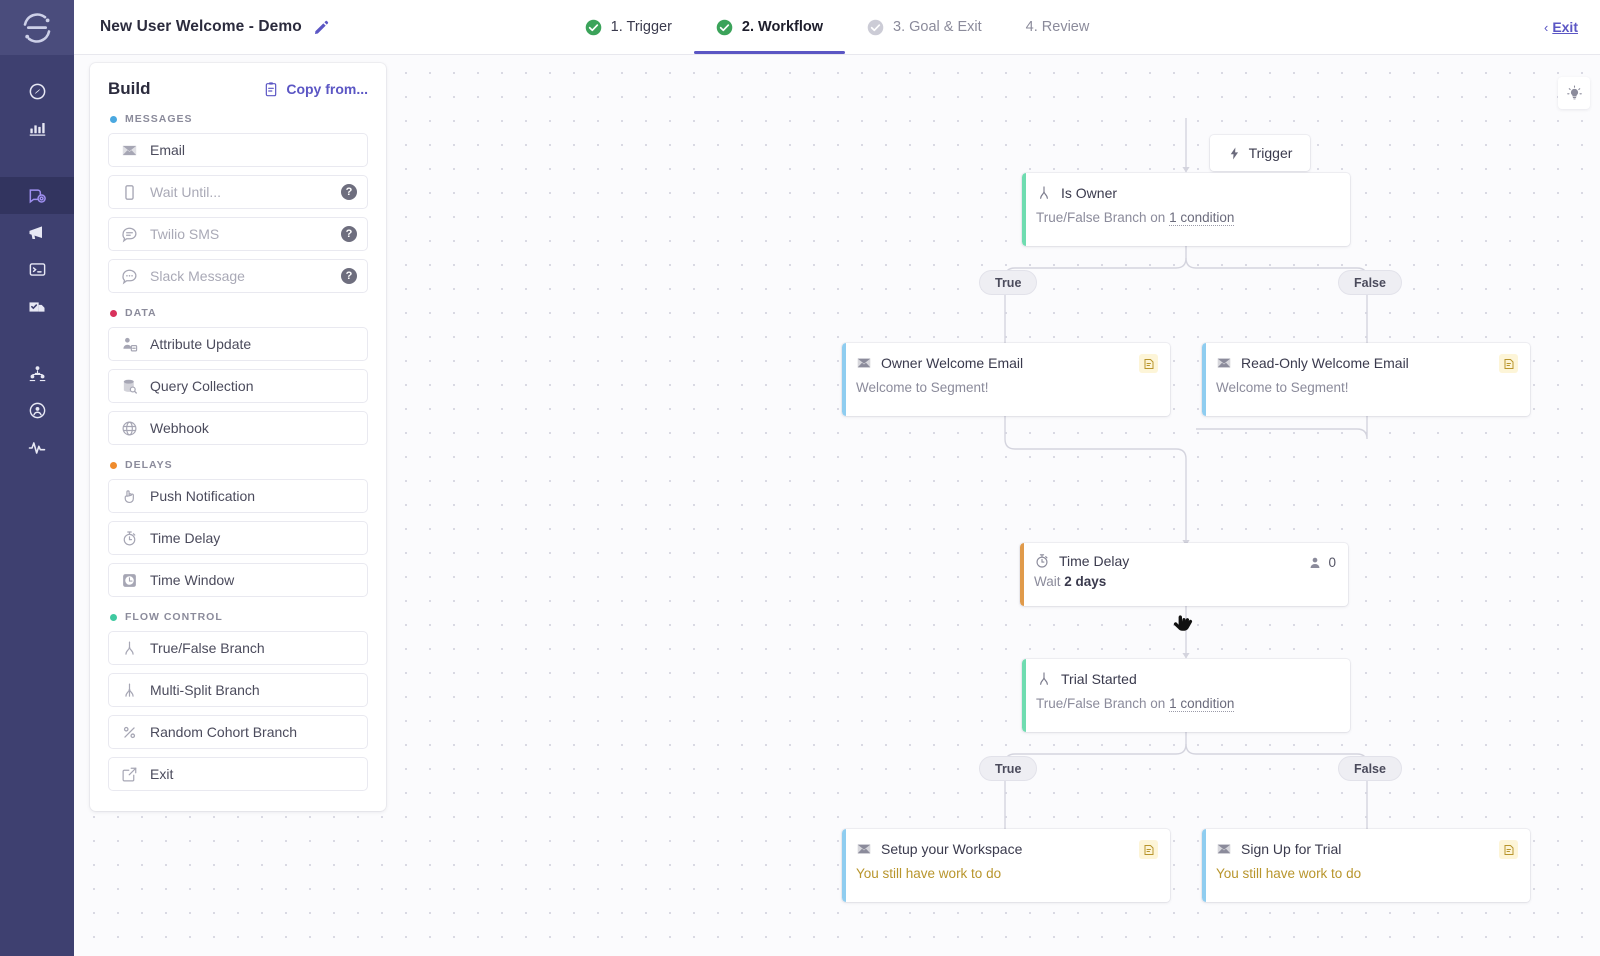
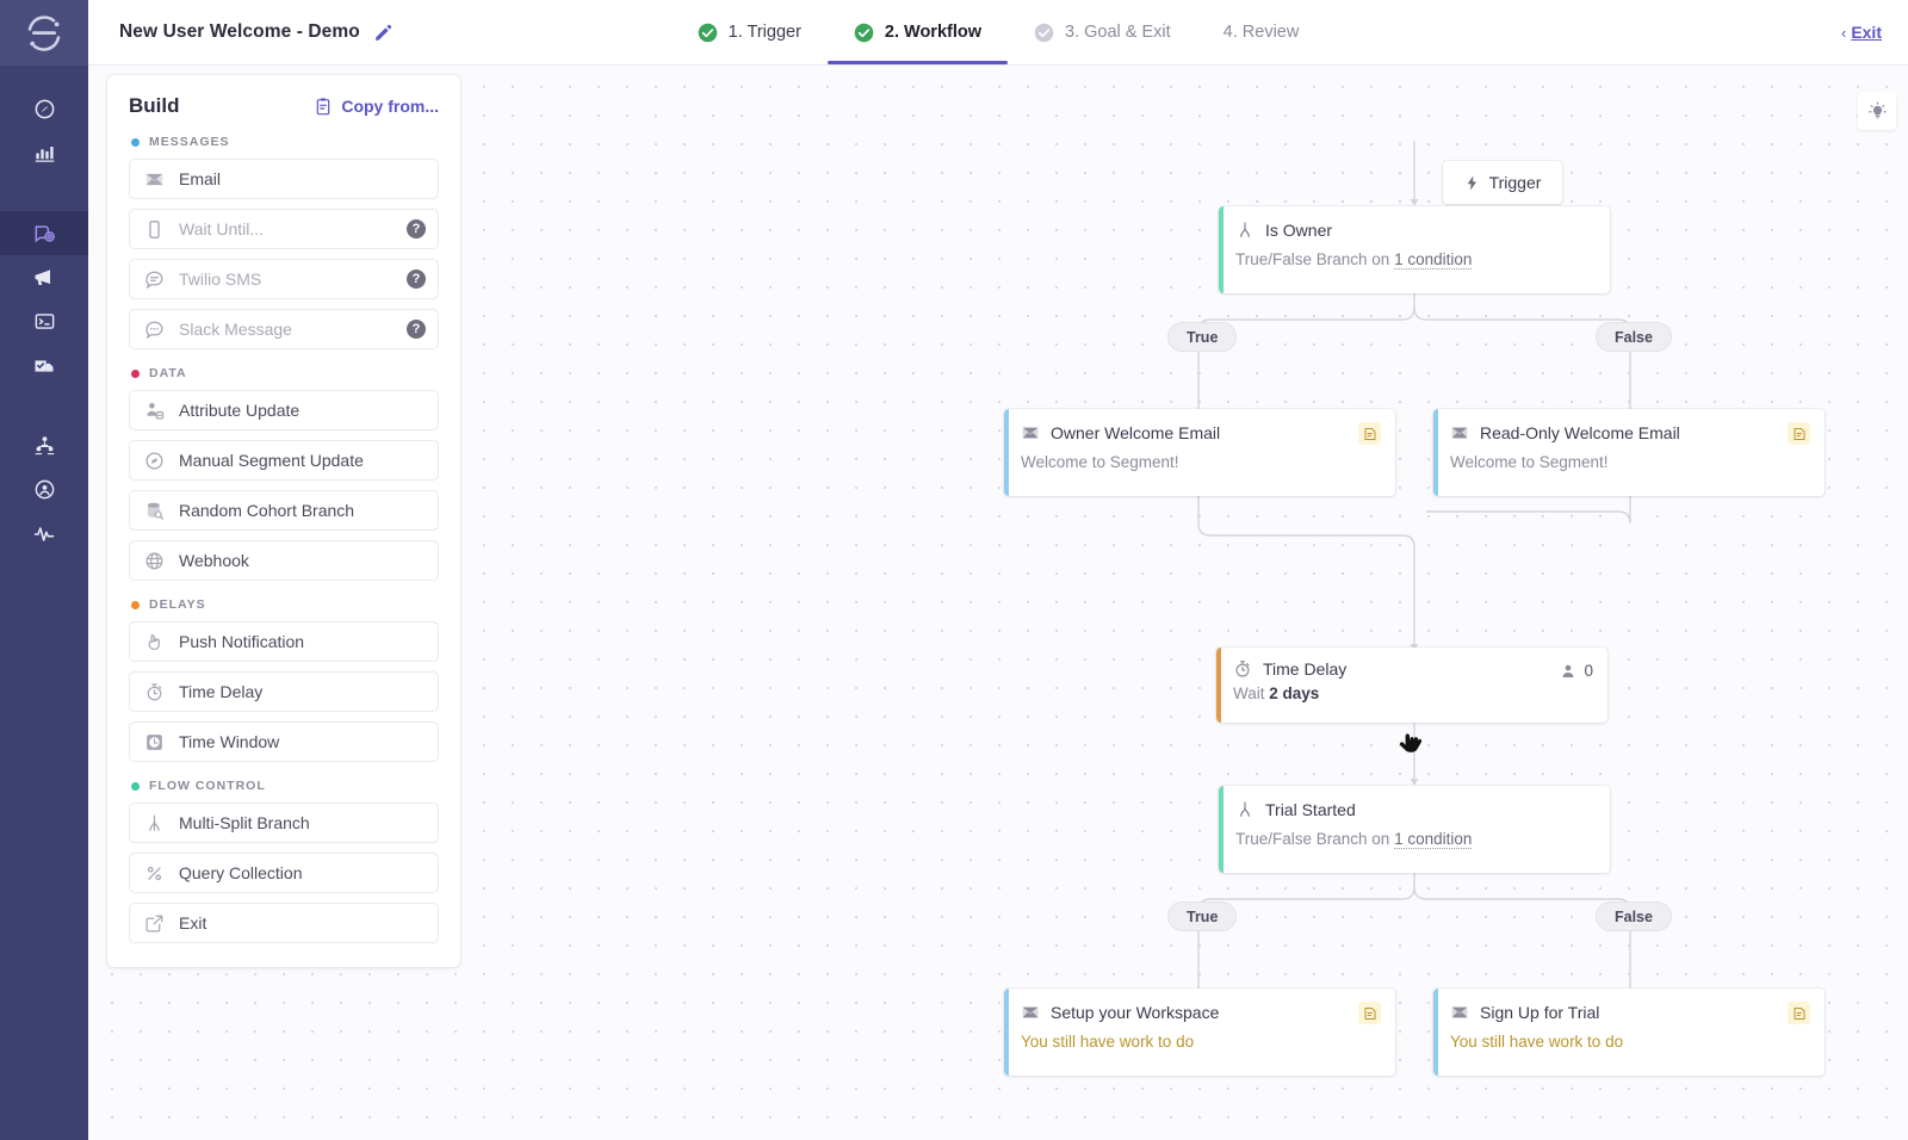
  New User Welcome - Demo
  1. Trigger
  2. Workflow
  3. Goal & Exit
  4. Review
  ‹
  Exit
  Build
  Copy from...
  MESSAGES
  Email
  Wait Until...
  ?
  Twilio SMS
  ?
  Slack Message
  ?
  DATA
  Attribute Update
+ Manual Segment Update
- Query Collection
+ Random Cohort Branch
  Webhook
  DELAYS
  Push Notification
  Time Delay
  Time Window
  FLOW CONTROL
- True/False Branch
  Multi-Split Branch
- Random Cohort Branch
+ Query Collection
  Exit
  Trigger
  Is Owner
  True/False Branch on 1 condition
  True
  False
  Owner Welcome Email
  Welcome to Segment!
  Read-Only Welcome Email
  Welcome to Segment!
  Time Delay
  Wait 2 days
  0
  Trial Started
  True/False Branch on 1 condition
  True
  False
  Setup your Workspace
  You still have work to do
  Sign Up for Trial
  You still have work to do
